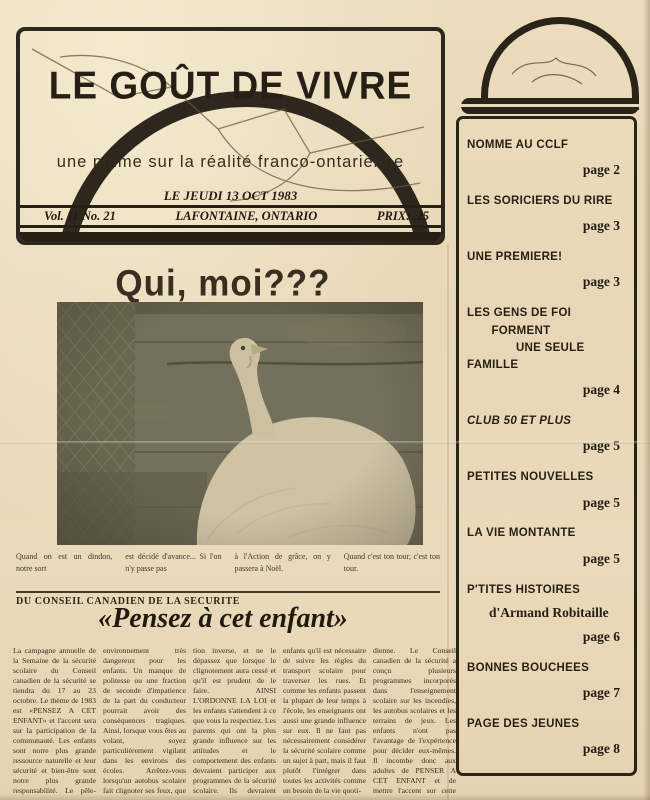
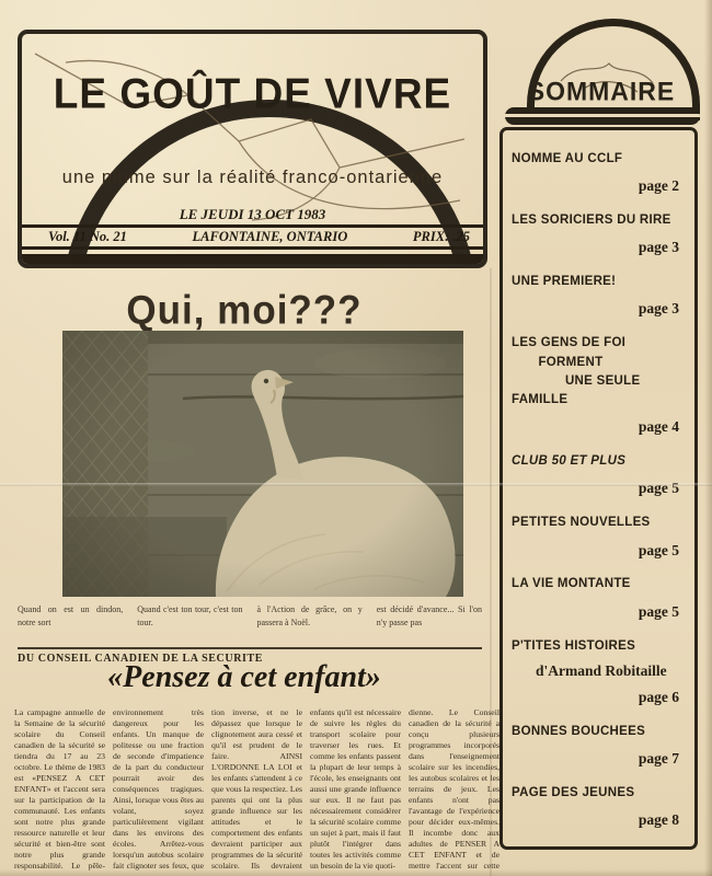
  LE GOÛT DE VIVRE
  une plume sur la réalité franco-ontarienne
  LE JEUDI 13 OCT 1983
  Vol. 11 No. 21
  LAFONTAINE, ONTARIO
  PRIX: .25
+ SOMMAIRE
  NOMME AU CCLF
  page 2
  LES SORICIERS DU RIRE
  page 3
  UNE PREMIERE!
  page 3
  LES GENS DE FOI
  FORMENT
  UNE SEULE FAMILLE
  page 4
  CLUB 50 ET PLUS
  page 5
  PETITES NOUVELLES
  page 5
  LA VIE MONTANTE
  page 5
  P'TITES HISTOIRES
  d'Armand Robitaille
  page 6
  BONNES BOUCHEES
  page 7
  PAGE DES JEUNES
  page 8
  Qui, moi???
  Quand on est un dindon, notre sort
- est décidé d'avance... Si l'on n'y passe pas
+ Quand c'est ton tour, c'est ton tour.
  à l'Action de grâce, on y passera à Noël.
- Quand c'est ton tour, c'est ton tour.
+ est décidé d'avance... Si l'on n'y passe pas
  DU CONSEIL CANADIEN DE LA SECURITE
  «Pensez à cet enfant»
  La campagne annuelle de la Semaine de la sécurité scolaire du Conseil canadien de la sécurité se tiendra du 17 au 23 octobre. Le thème de 1983 est «PENSEZ A CET ENFANT» et l'accent sera sur la participation de la communauté. Les enfants sont notre plus grande ressource naturelle et leur sécurité et bien-être sont notre plus grande responsabilité. Le pêle-
  environnement très dangereux pour les enfants. Un manque de politesse ou une fraction de seconde d'impatience de la part du conducteur pourrait avoir des conséquences tragiques. Ainsi, lorsque vous êtes au volant, soyez particulièrement vigilant dans les environs des écoles. Arrêtez-vous lorsqu'un autobus scolaire fait clignoter ses feux, que
  tion inverse, et ne le dépassez que lorsque le clignotement aura cessé et qu'il est prudent de le faire. AINSI L'ORDONNE LA LOI et les enfants s'attendent à ce que vous la respectiez. Les parents qui ont la plus grande influence sur les attitudes et le comportement des enfants devraient participer aux programmes de la sécurité scolaire. Ils devraient
  enfants qu'il est nécessaire de suivre les règles du transport scolaire pour traverser les rues. Et comme les enfants passent la plupart de leur temps à l'école, les enseignants ont aussi une grande influence sur eux. Il ne faut pas nécessairement considérer la sécurité scolaire comme un sujet à part, mais il faut plutôt l'intégrer dans toutes les activités comme un besoin de la vie quoti-
  dienne. Le Conseil canadien de la sécurité a conçu plusieurs programmes incorporés dans l'enseignement scolaire sur les incendies, les autobus scolaires et les terrains de jeux. Les enfants n'ont pas l'avantage de l'expérience pour décider eux-mêmes. Il incombe donc aux adultes de PENSER A CET ENFANT et de mettre l'accent sur cette
